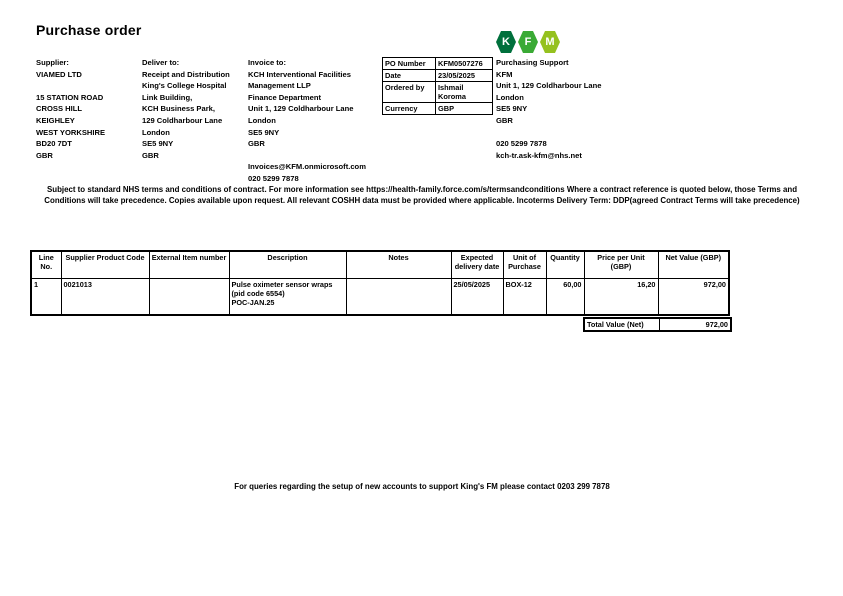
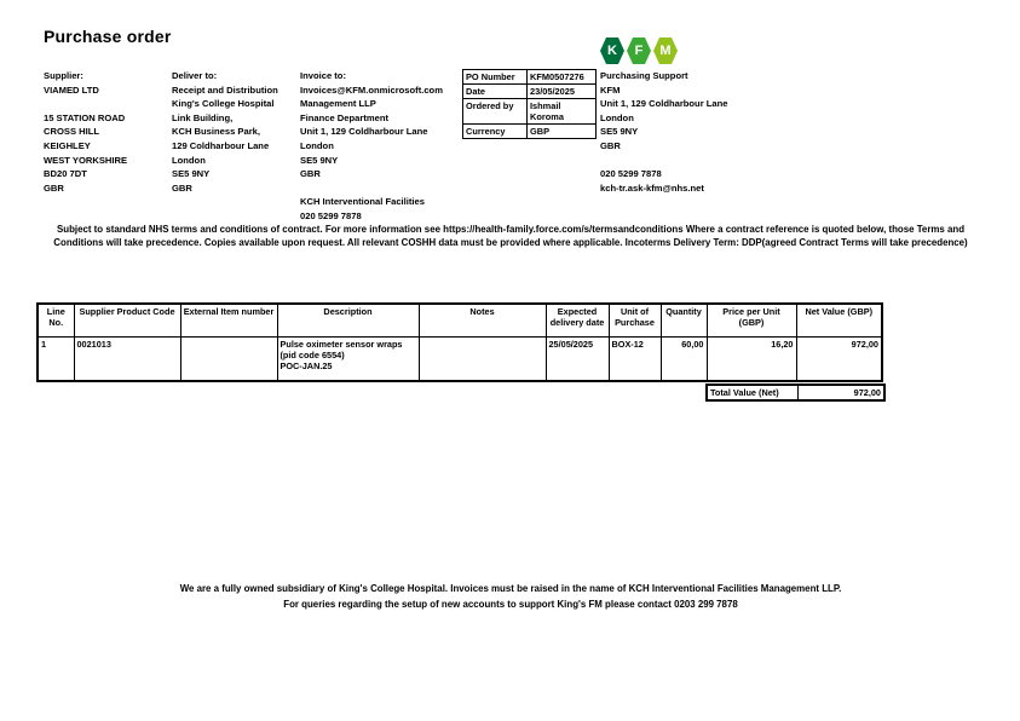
  Purchase order
  Supplier:
  VIAMED LTD
  15 STATION ROAD
  CROSS HILL
  KEIGHLEY
  WEST YORKSHIRE
  BD20 7DT
  GBR
  Deliver to:
  Receipt and Distribution
  King's College Hospital
  Link Building,
  KCH Business Park,
  129 Coldharbour Lane
  London
  SE5 9NY
  GBR
  Invoice to:
- KCH Interventional Facilities
+ Invoices@KFM.onmicrosoft.com
  Management LLP
  Finance Department
  Unit 1, 129 Coldharbour Lane
  London
  SE5 9NY
  GBR
- Invoices@KFM.onmicrosoft.com
+ KCH Interventional Facilities
  020 5299 7878
  PO Number	KFM0507276
  Date	23/05/2025
  Ordered by	Ishmail Koroma
  Currency	GBP
  K
  F
  M
  Purchasing Support
  KFM
  Unit 1, 129 Coldharbour Lane
  London
  SE5 9NY
  GBR
  020 5299 7878
  kch-tr.ask-kfm@nhs.net
  Subject to standard NHS terms and conditions of contract. For more information see https://health-family.force.com/s/termsandconditions Where a contract reference is quoted below, those Terms and Conditions will take precedence. Copies available upon request. All relevant COSHH data must be provided where applicable. Incoterms Delivery Term: DDP(agreed Contract Terms will take precedence)
  Line No.	Supplier Product Code	External Item number	Description	Notes	Expected delivery date	Unit of Purchase	Quantity	Price per Unit (GBP)	Net Value (GBP)
  1	0021013		Pulse oximeter sensor wraps (pid code 6554) POC-JAN.25		25/05/2025	BOX-12	60,00	16,20	972,00
  Total Value (Net)	972,00
+ We are a fully owned subsidiary of King's College Hospital. Invoices must be raised in the name of KCH Interventional Facilities Management LLP.
  For queries regarding the setup of new accounts to support King's FM please contact 0203 299 7878
